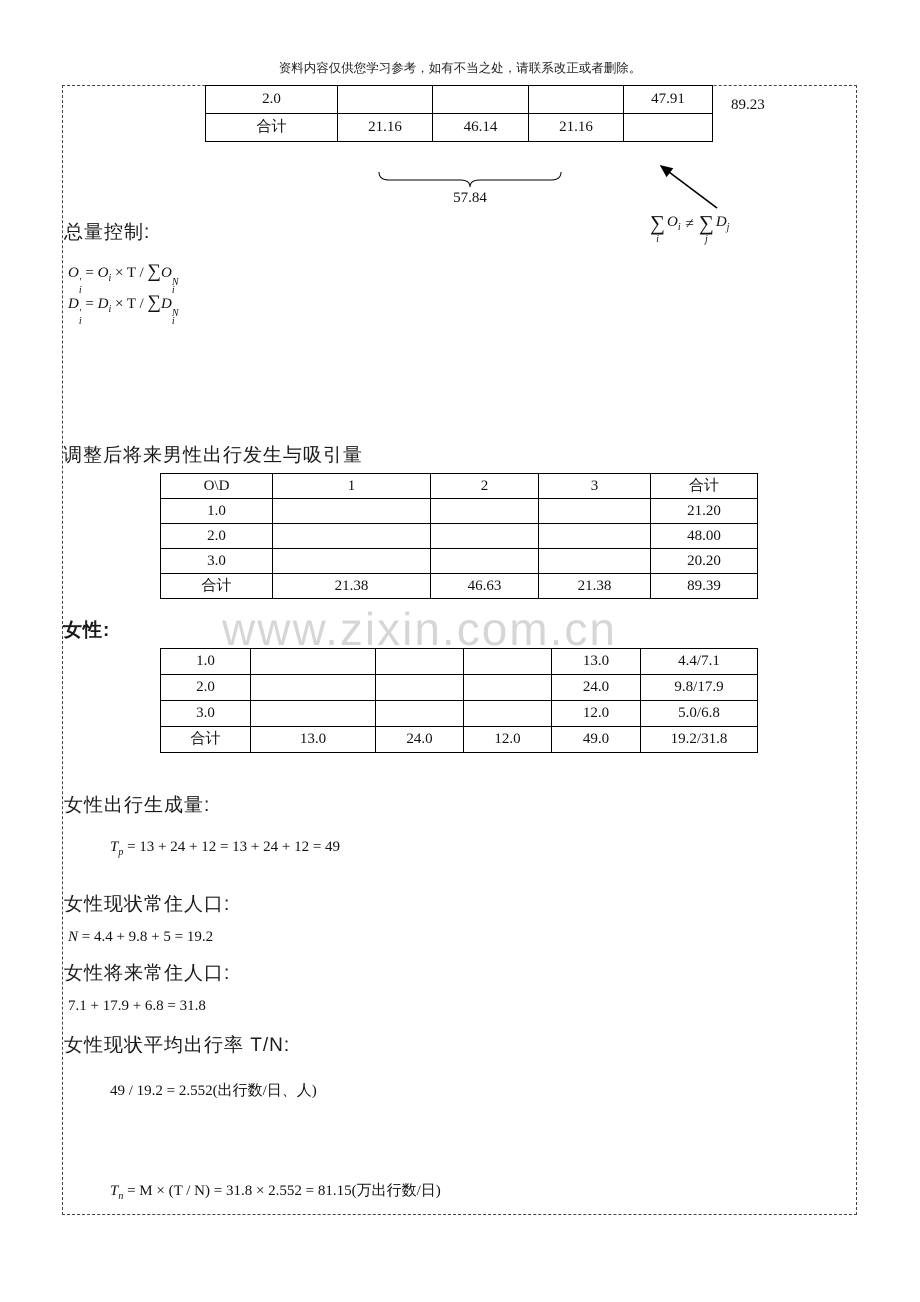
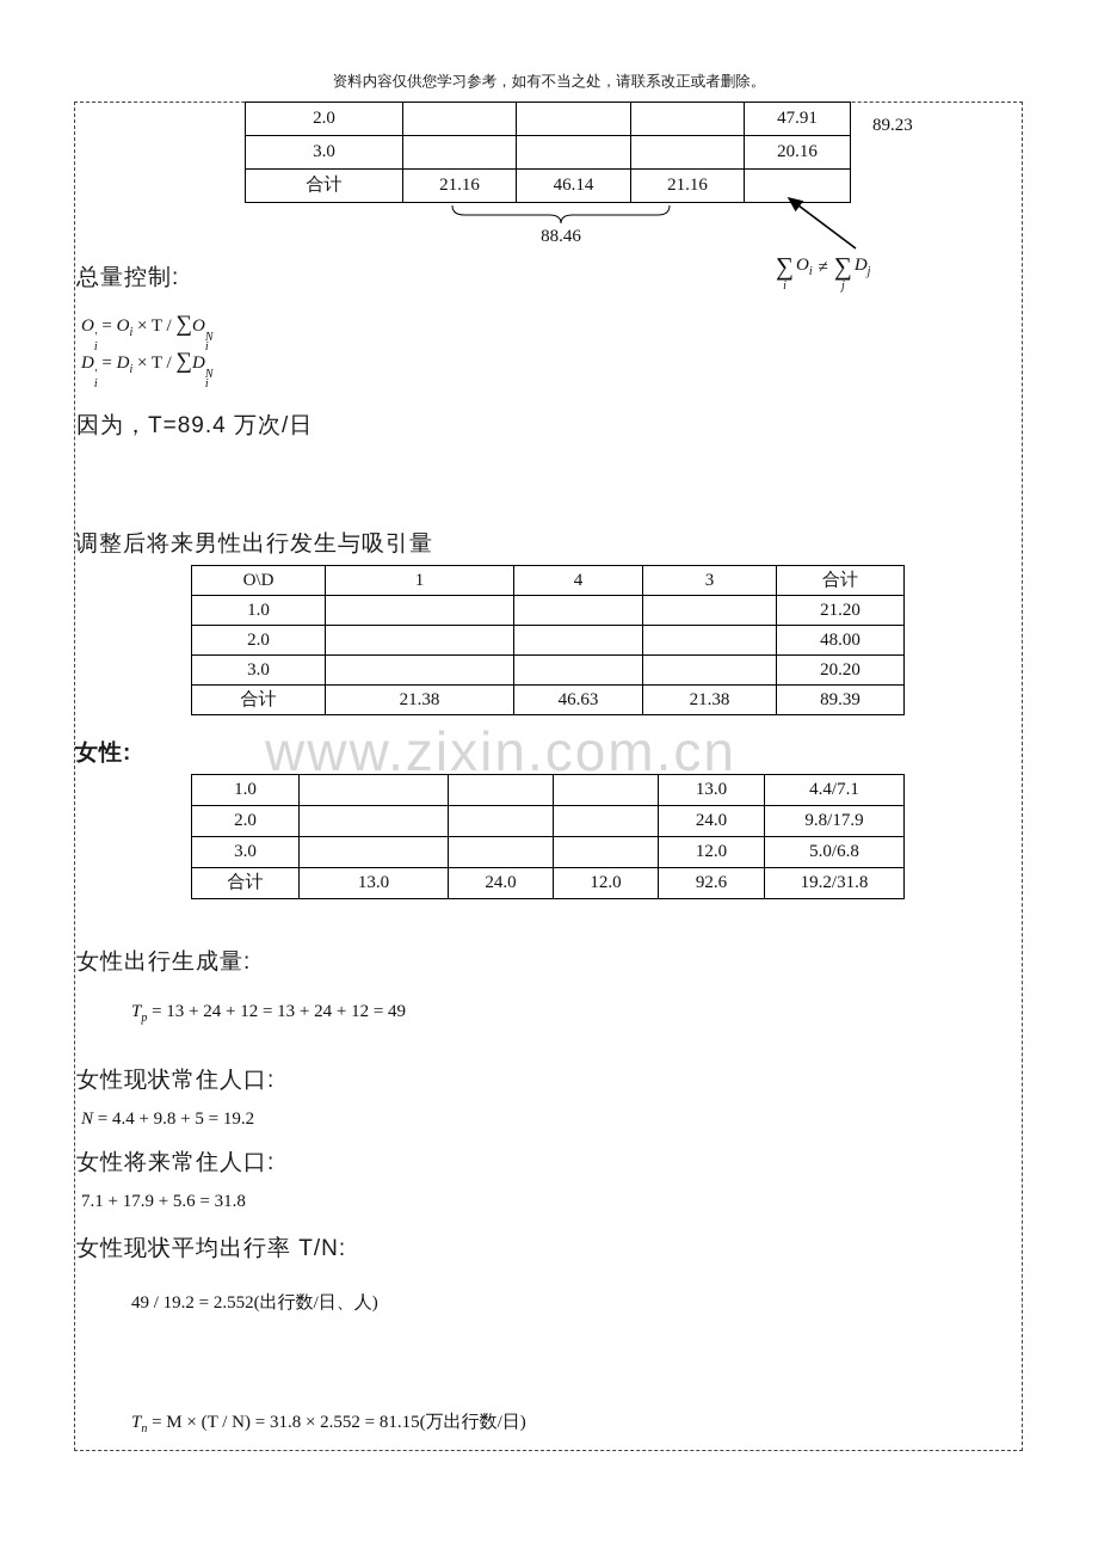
  资料内容仅供您学习参考，如有不当之处，请联系改正或者删除。
  www.zixin.com.cn
  2.0				47.91
+ 3.0				20.16
  合计	21.16	46.14	21.16
  89.23
- 57.84
+ 88.46
  ∑
  i
  Oi
  ≠
  ∑
  j
  Dj
  总量控制:
  O
  '
  i
  = Oi × T / ∑O
  N
  i
  D
  '
  i
  = Di × T / ∑D
  N
  i
+ 因为，T=89.4 万次/日
  调整后将来男性出行发生与吸引量
- O\D	1	2	3	合计
+ O\D	1	4	3	合计
  1.0				21.20
  2.0				48.00
  3.0				20.20
  合计	21.38	46.63	21.38	89.39
  女性:
  1.0				13.0	4.4/7.1
  2.0				24.0	9.8/17.9
  3.0				12.0	5.0/6.8
- 合计	13.0	24.0	12.0	49.0	19.2/31.8
+ 合计	13.0	24.0	12.0	92.6	19.2/31.8
  女性出行生成量:
  Tp = 13 + 24 + 12 = 13 + 24 + 12 = 49
  女性现状常住人口:
  N = 4.4 + 9.8 + 5 = 19.2
  女性将来常住人口:
- 7.1 + 17.9 + 6.8 = 31.8
+ 7.1 + 17.9 + 5.6 = 31.8
  女性现状平均出行率 T/N:
  49 / 19.2 = 2.552(出行数/日、人)
  Tn = M × (T / N) = 31.8 × 2.552 = 81.15(万出行数/日)
